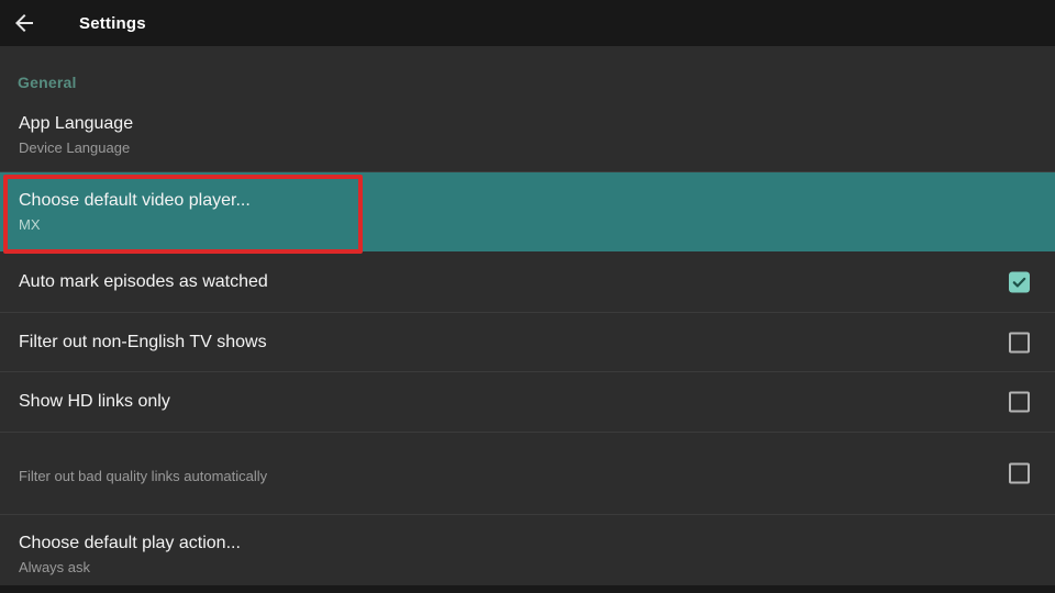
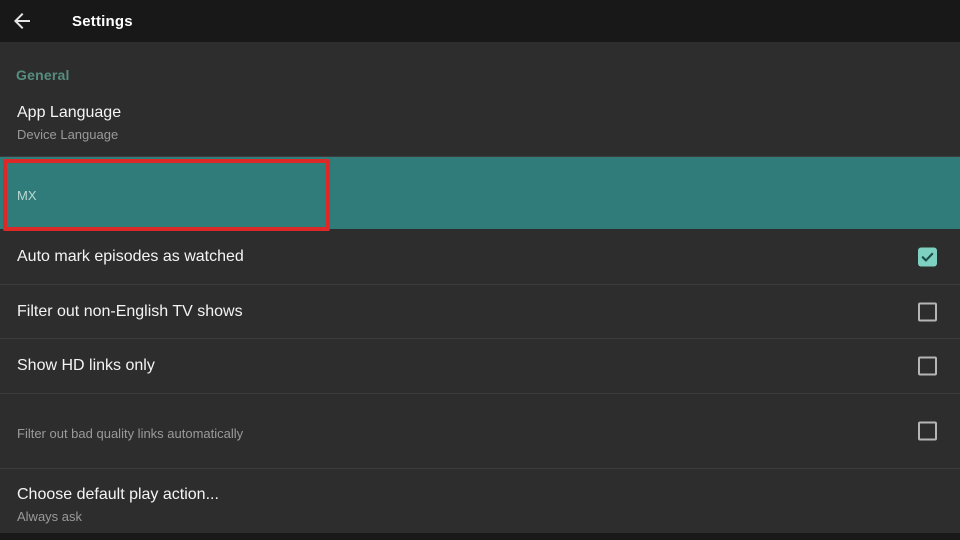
  Settings
  General
  App Language
  Device Language
- Choose default video player...
  MX
  Auto mark episodes as watched
  Filter out non-English TV shows
  Show HD links only
  Filter out bad quality links automatically
  Choose default play action...
  Always ask
